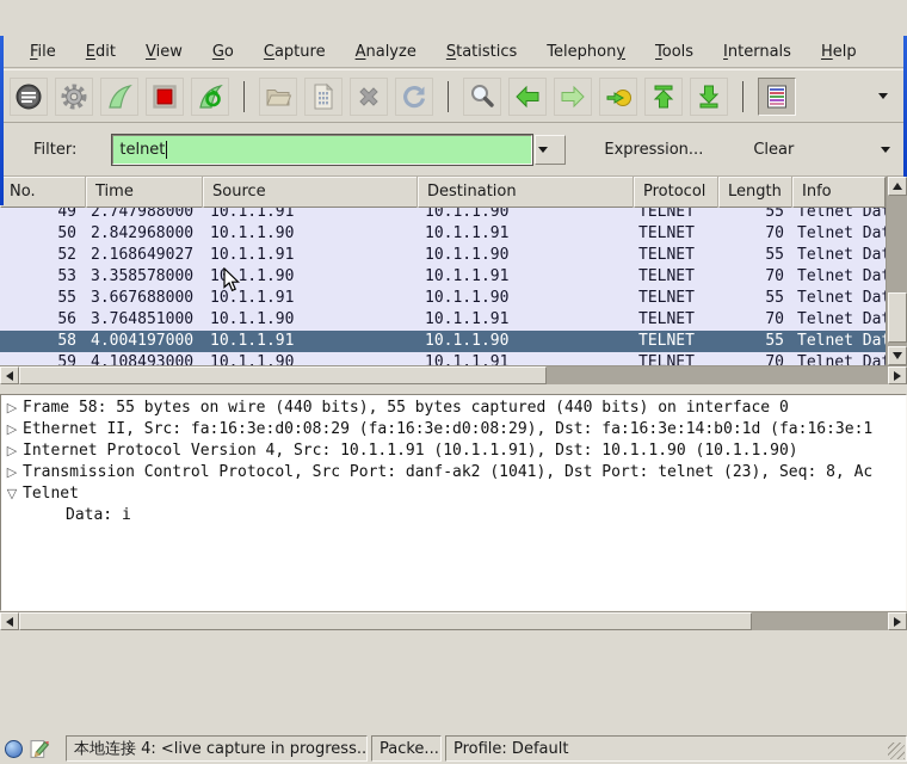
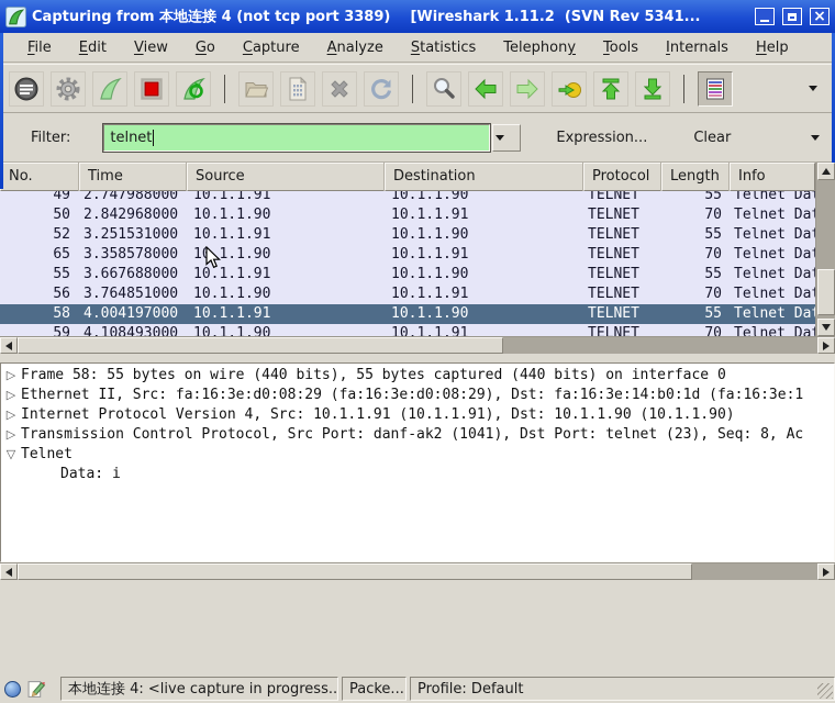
+ Capturing from 本地连接 4 (not tcp port 3389) [Wireshark 1.11.2 (SVN Rev 5341...
+ ×
  File
  Edit
  View
  Go
  Capture
  Analyze
  Statistics
  Telephony
  Tools
  Internals
  Help
  Filter:
  telnet
  Expression...
  Clear
  No.
  Time
  Source
  Destination
  Protocol
  Length
  Info
  49
  2.747988000
  10.1.1.91
  10.1.1.90
  TELNET
  55
  Telnet Da
  50
  2.842968000
  10.1.1.90
  10.1.1.91
  TELNET
  70
  Telnet Da
  52
- 2.168649027
+ 3.251531000
  10.1.1.91
  10.1.1.90
  TELNET
  55
  Telnet Da
- 53
+ 65
  3.358578000
  11.1.90
  10.1.1.91
  TELNET
  70
  Telnet Da
  55
  3.667688000
  10.1.1.91
  10.1.1.90
  TELNET
  55
  Telnet Da
  56
  3.764851000
  10.1.1.90
  10.1.1.91
  TELNET
  70
  Telnet Da
  58
  4.004197000
  10.1.1.91
  10.1.1.90
  TELNET
  55
  Telnet Da
  59
  4.108493000
  10.1.1.90
  10.1.1.91
  TELNET
  70
  Telnet Da
  ▷
  Frame 58: 55 bytes on wire (440 bits), 55 bytes captured (440 bits) on interface 0
  ▷
  Ethernet II, Src: fa:16:3e:d0:08:29 (fa:16:3e:d0:08:29), Dst: fa:16:3e:14:b0:1d (fa:16:3e:1
  ▷
  Internet Protocol Version 4, Src: 10.1.1.91 (10.1.1.91), Dst: 10.1.1.90 (10.1.1.90)
  ▷
  Transmission Control Protocol, Src Port: danf-ak2 (1041), Dst Port: telnet (23), Seq: 8, Ac
  ▽
  Telnet
  Data: i
  本地连接 4: <live capture in progress..
  Packe...
  Profile: Default
